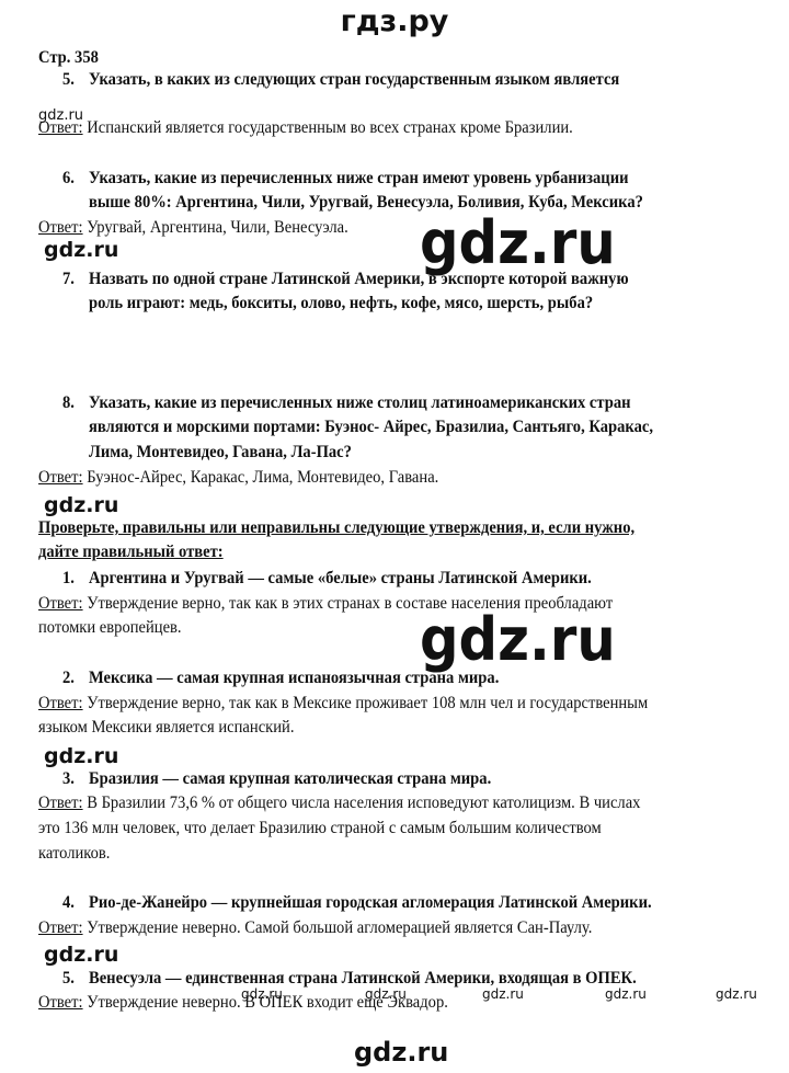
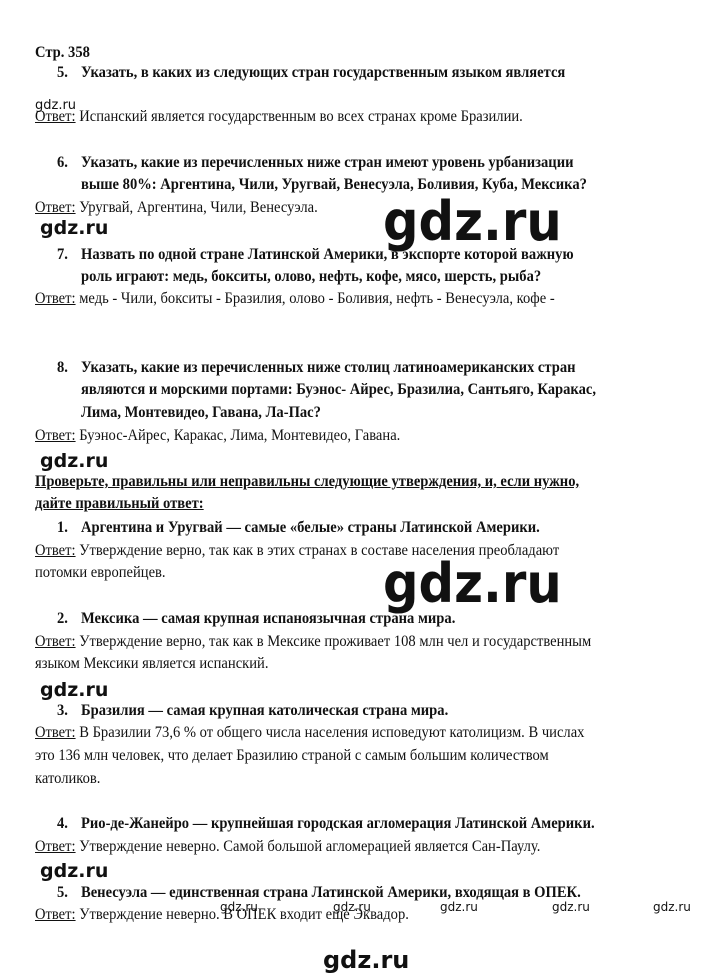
- гдз.ру
  Стр. 358
  5.
  Указать, в каких из следующих стран государственным языком является
  gdz.ru
  Ответ: Испанский является государственным во всех странах кроме Бразилии.
  6.
  Указать, какие из перечисленных ниже стран имеют уровень урбанизации
  выше 80%: Аргентина, Чили, Уругвай, Венесуэла, Боливия, Куба, Мексика?
  Ответ: Уругвай, Аргентина, Чили, Венесуэла.
  gdz.ru
  gdz.ru
  7.
  Назвать по одной стране Латинской Америки, в экспорте которой важную
  роль играют: медь, бокситы, олово, нефть, кофе, мясо, шерсть, рыба?
+ Ответ: медь - Чили, бокситы - Бразилия, олово - Боливия, нефть - Венесуэла, кофе -
  8.
  Указать, какие из перечисленных ниже столиц латиноамериканских стран
  являются и морскими портами: Буэнос- Айрес, Бразилиа, Сантьяго, Каракас,
  Лима, Монтевидео, Гавана, Ла-Пас?
  Ответ: Буэнос-Айрес, Каракас, Лима, Монтевидео, Гавана.
  gdz.ru
  Проверьте, правильны или неправильны следующие утверждения, и, если нужно,
  дайте правильный ответ:
  1.
  Аргентина и Уругвай — самые «белые» страны Латинской Америки.
  Ответ: Утверждение верно, так как в этих странах в составе населения преобладают
  потомки европейцев.
  gdz.ru
  2.
  Мексика — самая крупная испаноязычная страна мира.
  Ответ: Утверждение верно, так как в Мексике проживает 108 млн чел и государственным
  языком Мексики является испанский.
  gdz.ru
  3.
  Бразилия — самая крупная католическая страна мира.
  Ответ: В Бразилии 73,6 % от общего числа населения исповедуют католицизм. В числах
  это 136 млн человек, что делает Бразилию страной с самым большим количеством
  католиков.
  4.
  Рио-де-Жанейро — крупнейшая городская агломерация Латинской Америки.
  Ответ: Утверждение неверно. Самой большой агломерацией является Сан-Паулу.
  gdz.ru
  5.
  Венесуэла — единственная страна Латинской Америки, входящая в ОПЕК.
  gdz.ru
  gdz.ru
  gdz.ru
  gdz.ru
  gdz.ru
  Ответ: Утверждение неверно. В ОПЕК входит еще Эквадор.
  gdz.ru
